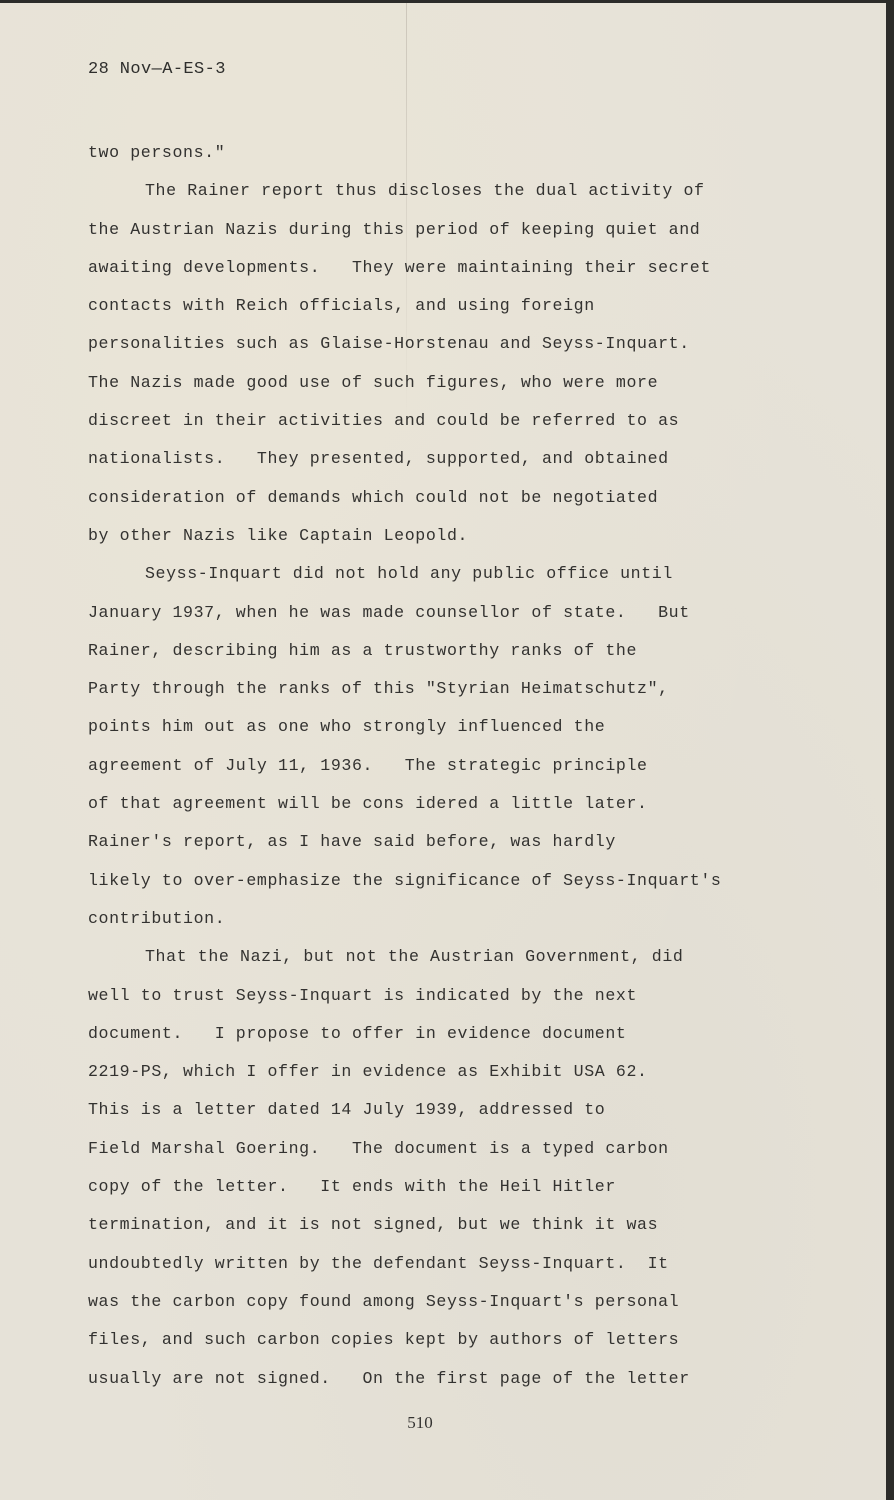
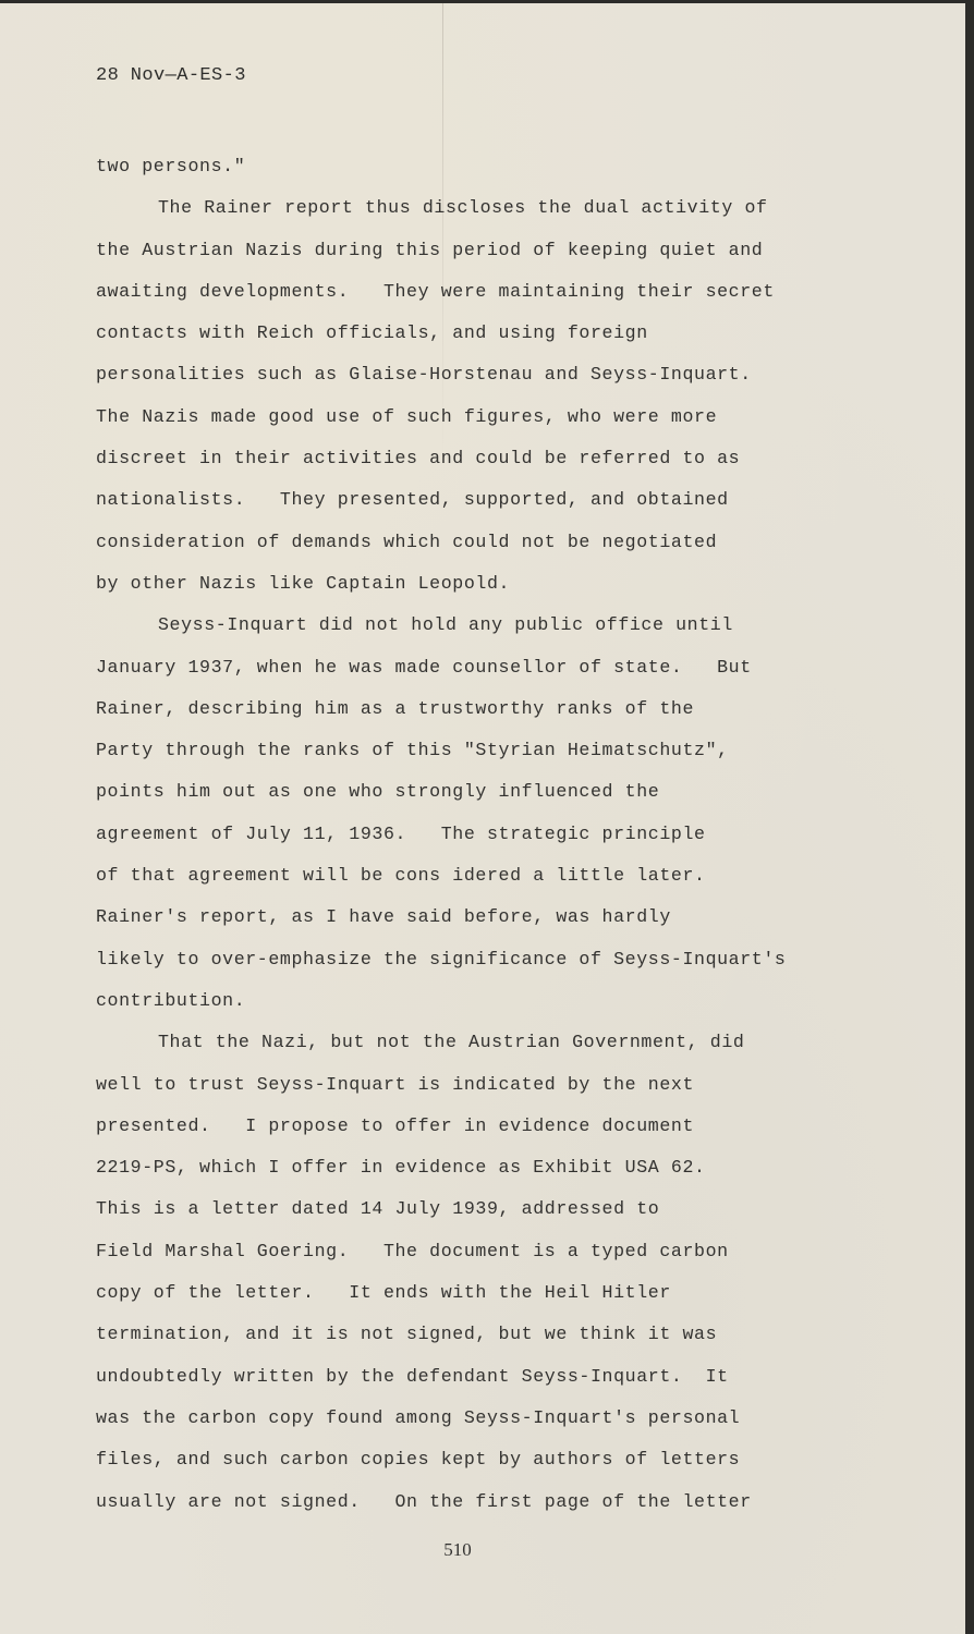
  28 Nov—A-ES-3
  two persons."
  The Rainer report thus discloses the dual activity of
  the Austrian Nazis during this period of keeping quiet and
  awaiting developments. They were maintaining their secret
  contacts with Reich officials, and using foreign
  personalities such as Glaise-Horstenau and Seyss-Inquart.
  The Nazis made good use of such figures, who were more
  discreet in their activities and could be referred to as
  nationalists. They presented, supported, and obtained
  consideration of demands which could not be negotiated
  by other Nazis like Captain Leopold.
  Seyss-Inquart did not hold any public office until
  January 1937, when he was made counsellor of state. But
  Rainer, describing him as a trustworthy ranks of the
  Party through the ranks of this "Styrian Heimatschutz",
  points him out as one who strongly influenced the
  agreement of July 11, 1936. The strategic principle
  of that agreement will be cons idered a little later.
  Rainer's report, as I have said before, was hardly
  likely to over-emphasize the significance of Seyss-Inquart's
  contribution.
  That the Nazi, but not the Austrian Government, did
  well to trust Seyss-Inquart is indicated by the next
- document. I propose to offer in evidence document
+ presented. I propose to offer in evidence document
  2219-PS, which I offer in evidence as Exhibit USA 62.
  This is a letter dated 14 July 1939, addressed to
  Field Marshal Goering. The document is a typed carbon
  copy of the letter. It ends with the Heil Hitler
  termination, and it is not signed, but we think it was
  undoubtedly written by the defendant Seyss-Inquart. It
  was the carbon copy found among Seyss-Inquart's personal
  files, and such carbon copies kept by authors of letters
  usually are not signed. On the first page of the letter
  510
